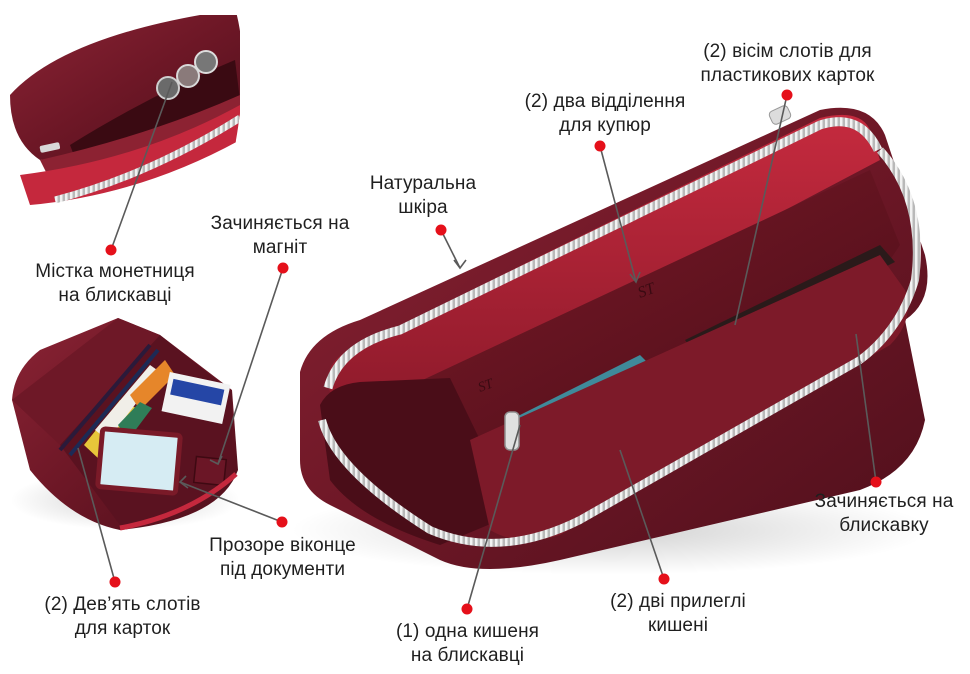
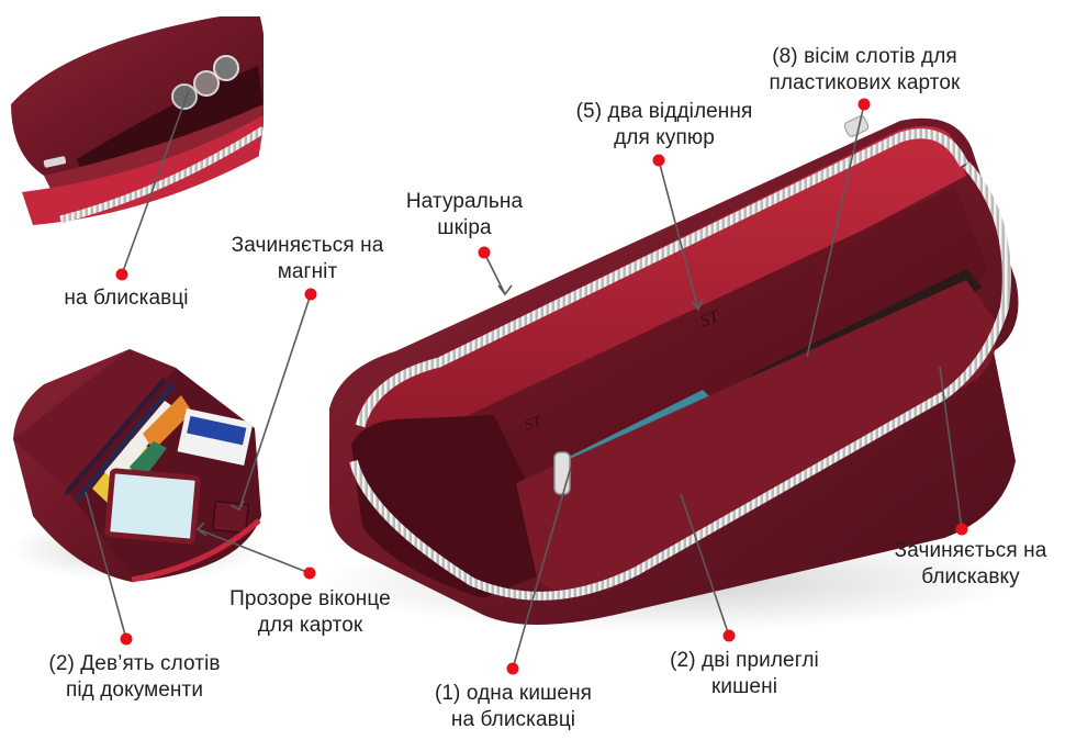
- Містка монетниця
  на блискавці
  Зачиняється на
  магніт
  Натуральна
  шкіра
- (2) два відділення
+ (5) два відділення
  для купюр
- (2) вісім слотів для
+ (8) вісім слотів для
  пластикових карток
  Зачиняється на
  блискавку
  Прозоре віконце
- під документи
+ для карток
  (2) Дев’ять слотів
- для карток
+ під документи
  (1) одна кишеня
  на блискавці
  (2) дві прилеглі
  кишені
